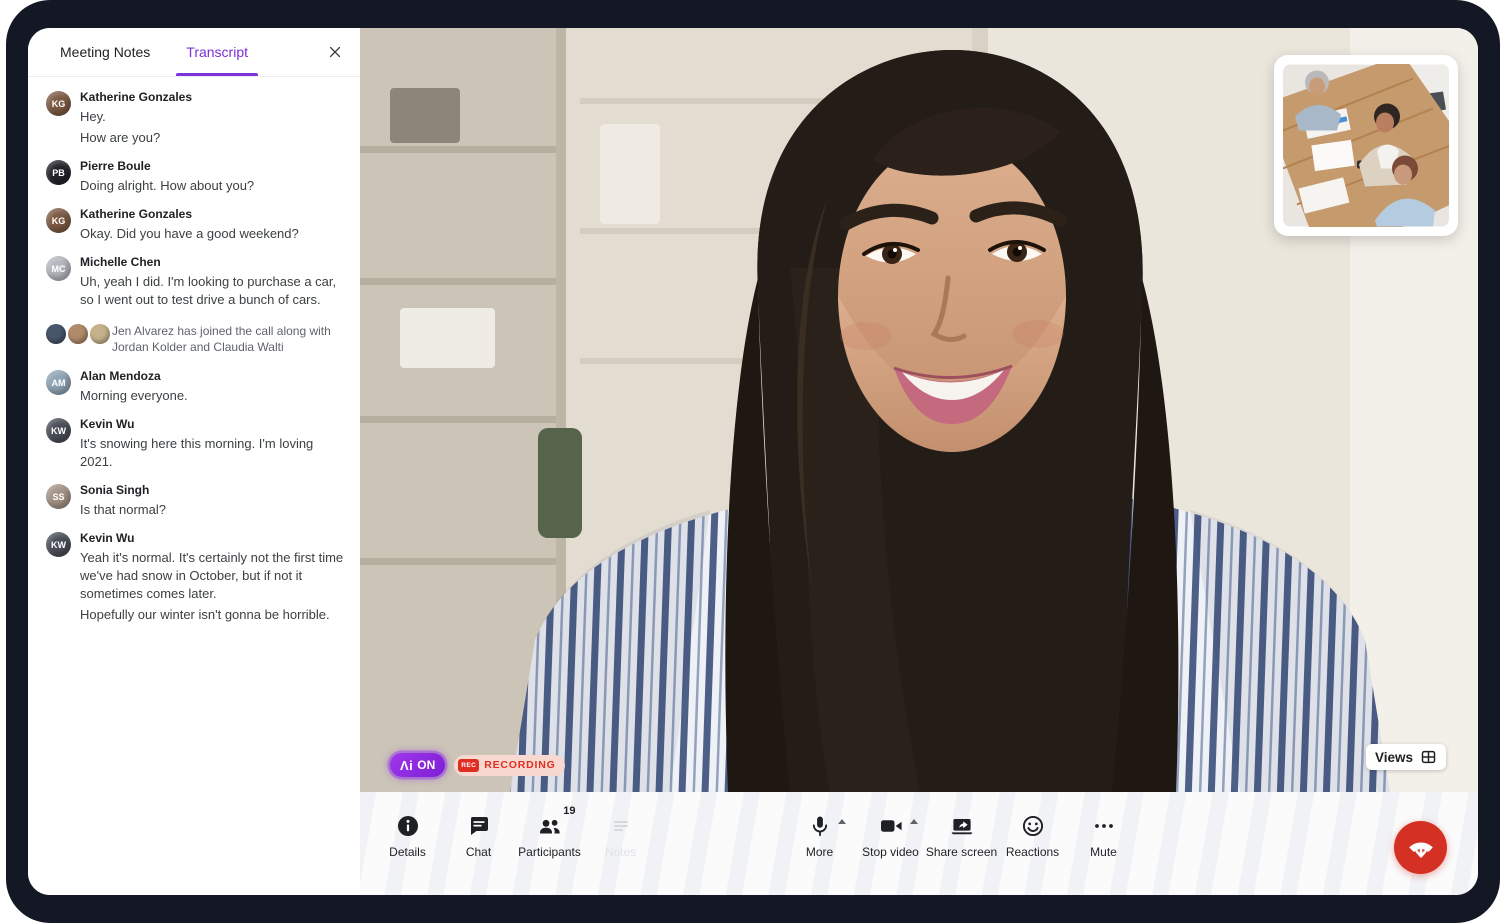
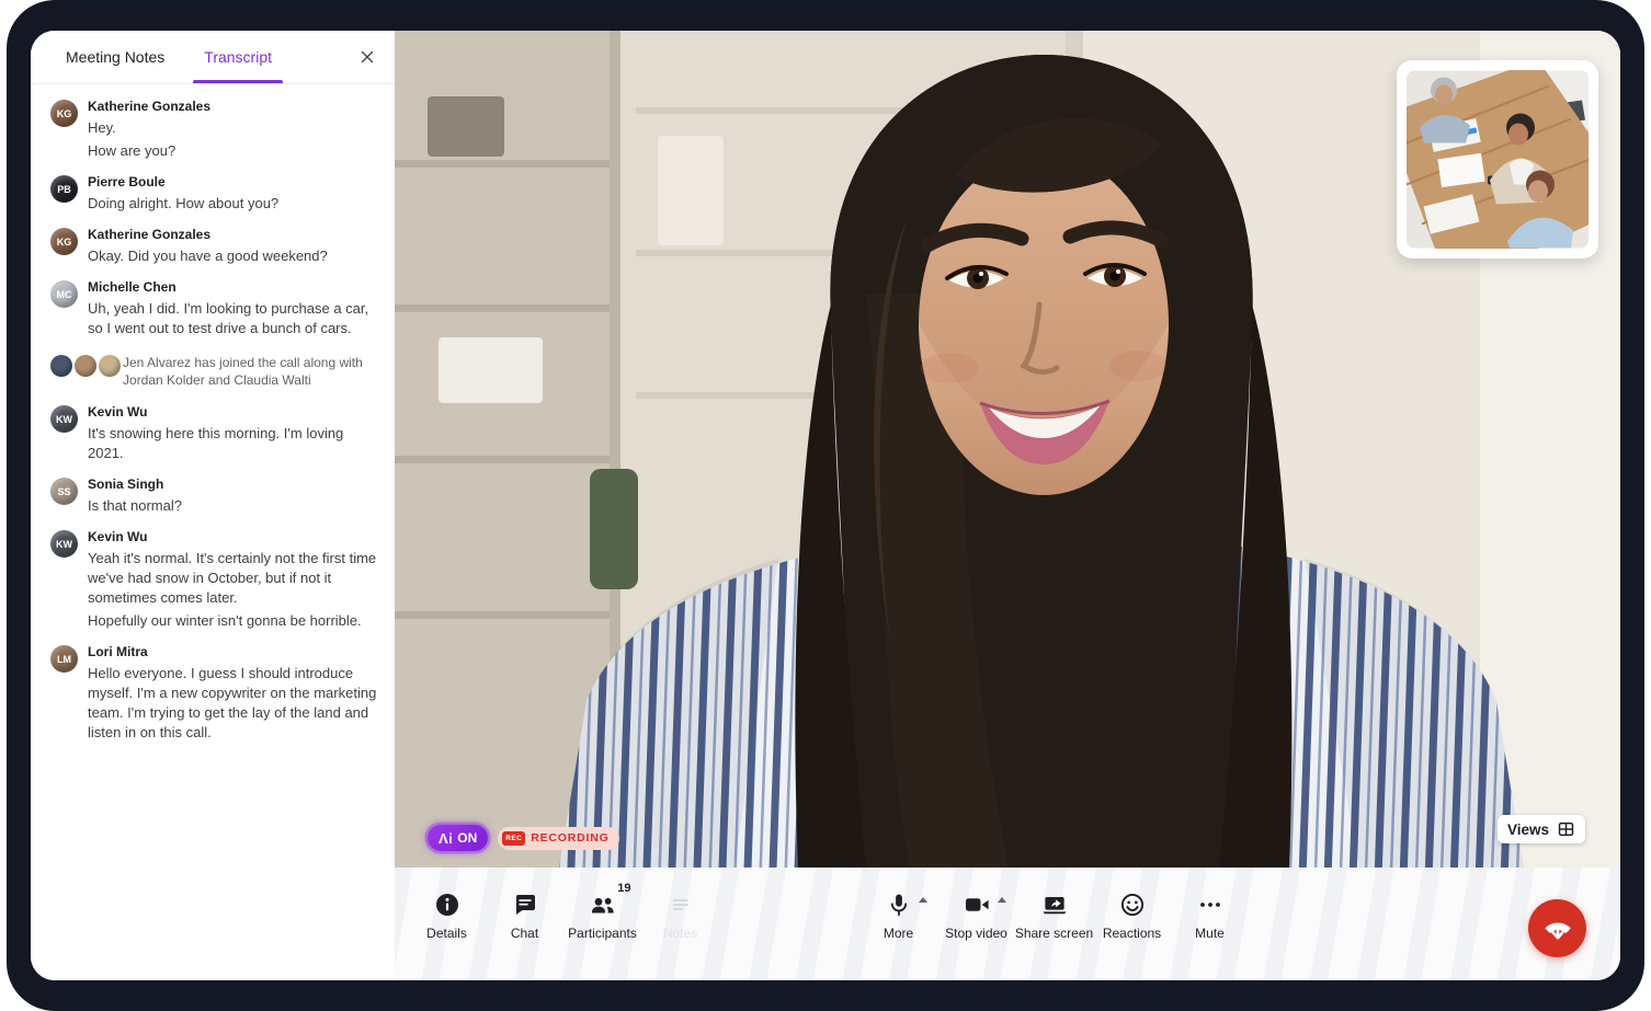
  Λi
  ON
  RECORDING
  Views
  Details
  Chat
  19
  Participants
  Notes
  More
  Stop video
  Share screen
  Reactions
  Mute
  Meeting Notes Transcript
  KG
  Katherine Gonzales
  Hey.
  How are you?
  PB
  Pierre Boule
  Doing alright. How about you?
  KG
  Katherine Gonzales
  Okay. Did you have a good weekend?
  MC
  Michelle Chen
  Uh, yeah I did. I'm looking to purchase a car, so I went out to test drive a bunch of cars.
  Jen Alvarez has joined the call along with Jordan Kolder and Claudia Walti
- AM
- Alan Mendoza
- Morning everyone.
  KW
  Kevin Wu
  It's snowing here this morning. I'm loving 2021.
  SS
  Sonia Singh
  Is that normal?
  KW
  Kevin Wu
  Yeah it's normal. It's certainly not the first time we've had snow in October, but if not it sometimes comes later.
  Hopefully our winter isn't gonna be horrible.
+ LM
+ Lori Mitra
+ Hello everyone. I guess I should introduce myself. I'm a new copywriter on the marketing team. I'm trying to get the lay of the land and listen in on this call.
